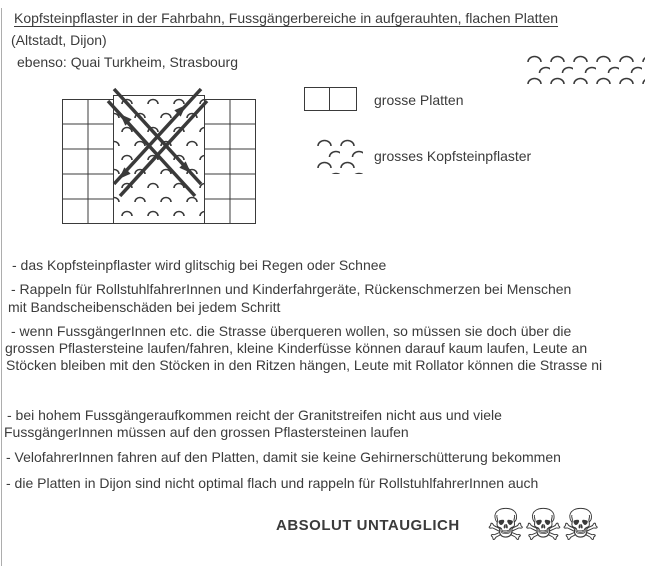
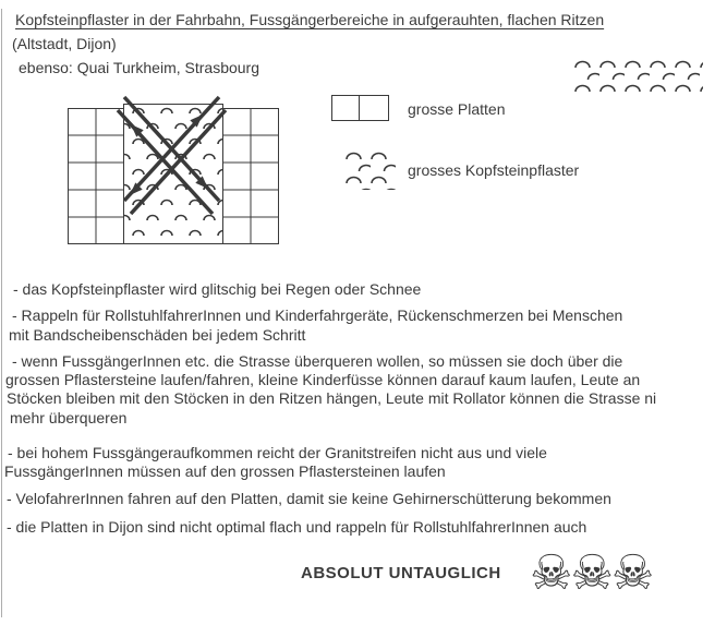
- Kopfsteinpflaster in der Fahrbahn, Fussgängerbereiche in aufgerauhten, flachen Platten
+ Kopfsteinpflaster in der Fahrbahn, Fussgängerbereiche in aufgerauhten, flachen Ritzen
  (Altstadt, Dijon)
  ebenso: Quai Turkheim, Strasbourg
  grosse Platten
  grosses Kopfsteinpflaster
  - das Kopfsteinpflaster wird glitschig bei Regen oder Schnee
  - Rappeln für RollstuhlfahrerInnen und Kinderfahrgeräte, Rückenschmerzen bei Menschen
  mit Bandscheibenschäden bei jedem Schritt
  - wenn FussgängerInnen etc. die Strasse überqueren wollen, so müssen sie doch über die
  grossen Pflastersteine laufen/fahren, kleine Kinderfüsse können darauf kaum laufen, Leute an
  Stöcken bleiben mit den Stöcken in den Ritzen hängen, Leute mit Rollator können die Strasse ni
+ mehr überqueren
  - bei hohem Fussgängeraufkommen reicht der Granitstreifen nicht aus und viele
  FussgängerInnen müssen auf den grossen Pflastersteinen laufen
  - VelofahrerInnen fahren auf den Platten, damit sie keine Gehirnerschütterung bekommen
  - die Platten in Dijon sind nicht optimal flach und rappeln für RollstuhlfahrerInnen auch
  ABSOLUT UNTAUGLICH
  ☠☠☠
